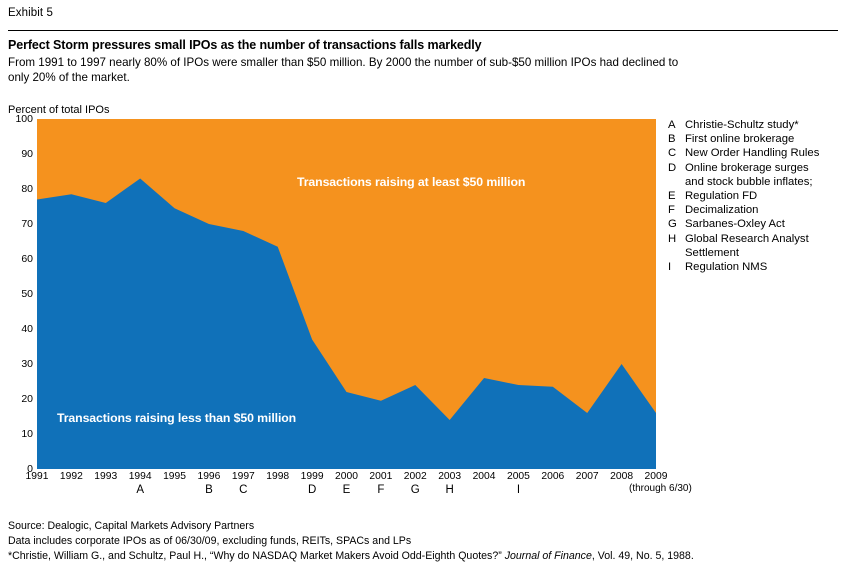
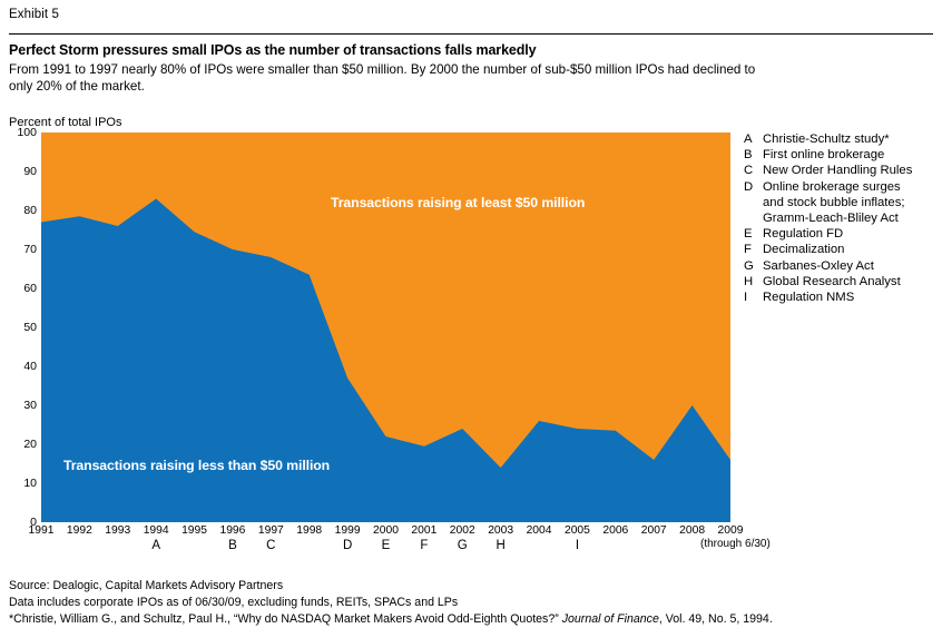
  Exhibit 5
  Perfect Storm pressures small IPOs as the number of transactions falls markedly
  From 1991 to 1997 nearly 80% of IPOs were smaller than $50 million. By 2000 the number of sub-$50 million IPOs had declined to only 20% of the market.
  Percent of total IPOs
  0
  10
  20
  30
  40
  50
  60
  70
  80
  90
  100
  Transactions raising at least $50 million
  Transactions raising less than $50 million
  1991
  1992
  1993
  1994
  A
  1995
  1996
  B
  1997
  C
  1998
  1999
  D
  2000
  E
  2001
  F
  2002
  G
  2003
  H
  2004
  2005
  I
  2006
  2007
  2008
  2009
  (through 6/30)
  A
  Christie-Schultz study*
  B
  First online brokerage
  C
  New Order Handling Rules
  D
  Online brokerage surges
  and stock bubble inflates;
+ Gramm-Leach-Bliley Act
  E
  Regulation FD
  F
  Decimalization
  G
  Sarbanes-Oxley Act
  H
  Global Research Analyst
- Settlement
  I
  Regulation NMS
  Source: Dealogic, Capital Markets Advisory Partners
  Data includes corporate IPOs as of 06/30/09, excluding funds, REITs, SPACs and LPs
- *Christie, William G., and Schultz, Paul H., “Why do NASDAQ Market Makers Avoid Odd-Eighth Quotes?” Journal of Finance, Vol. 49, No. 5, 1988.
+ *Christie, William G., and Schultz, Paul H., “Why do NASDAQ Market Makers Avoid Odd-Eighth Quotes?” Journal of Finance, Vol. 49, No. 5, 1994.
